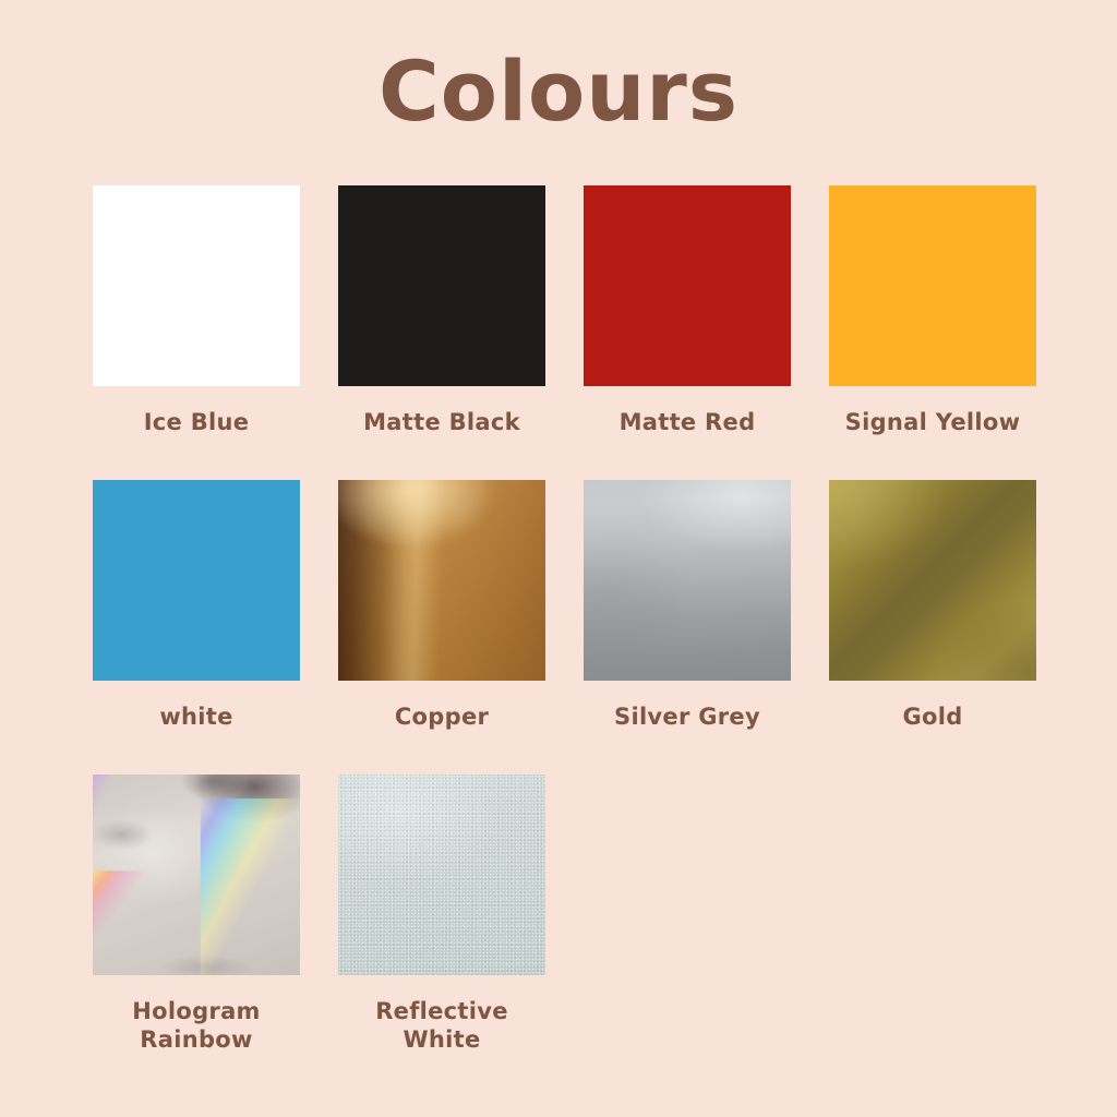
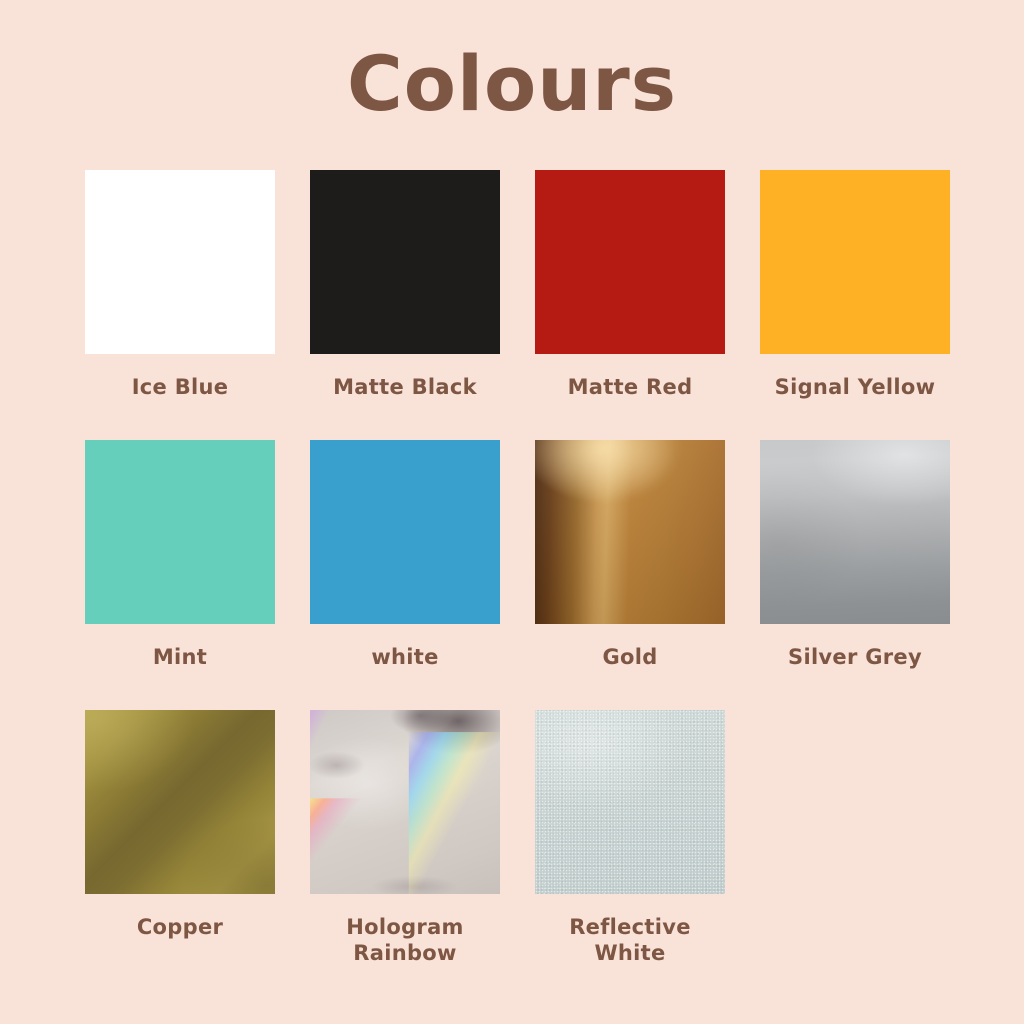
  Colours
  Ice Blue
  Matte Black
  Matte Red
  Signal Yellow
+ Mint
  white
- Copper
+ Gold
  Silver Grey
- Gold
+ Copper
  Hologram
  Rainbow
  Reflective
  White
